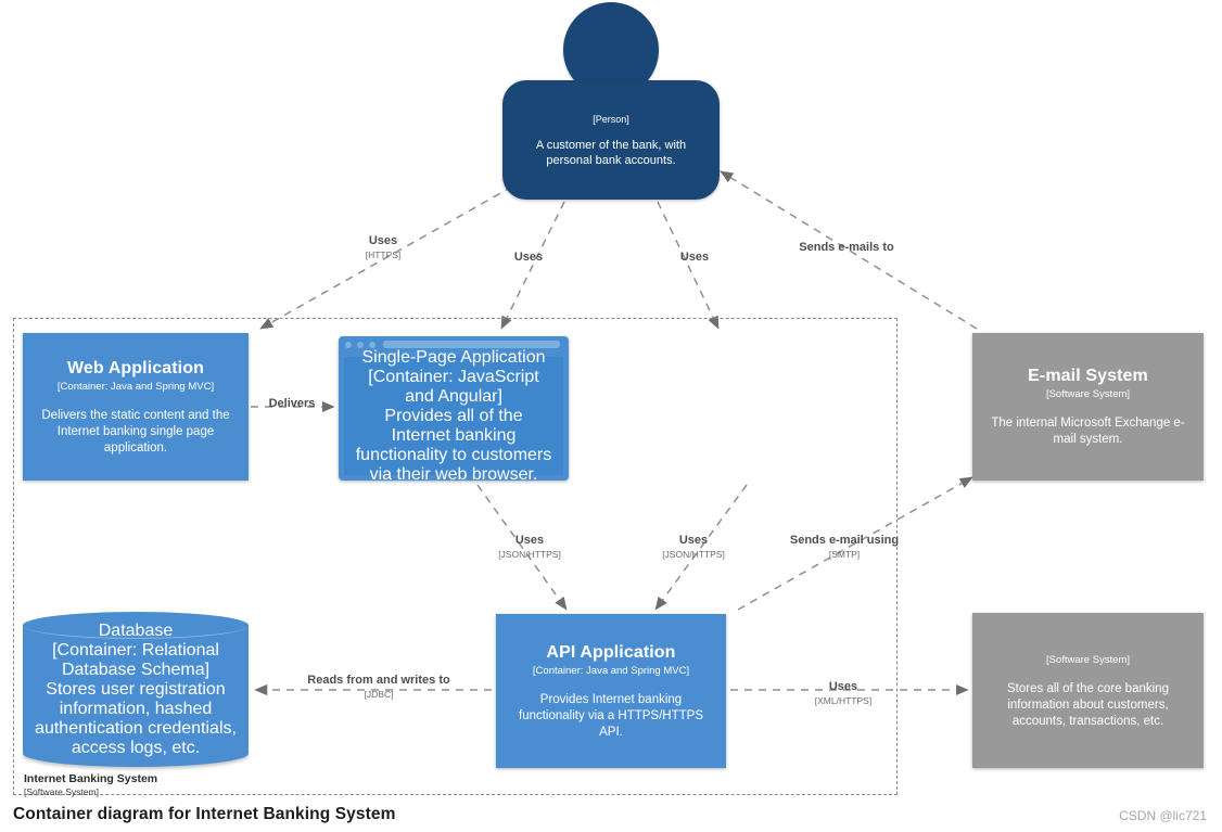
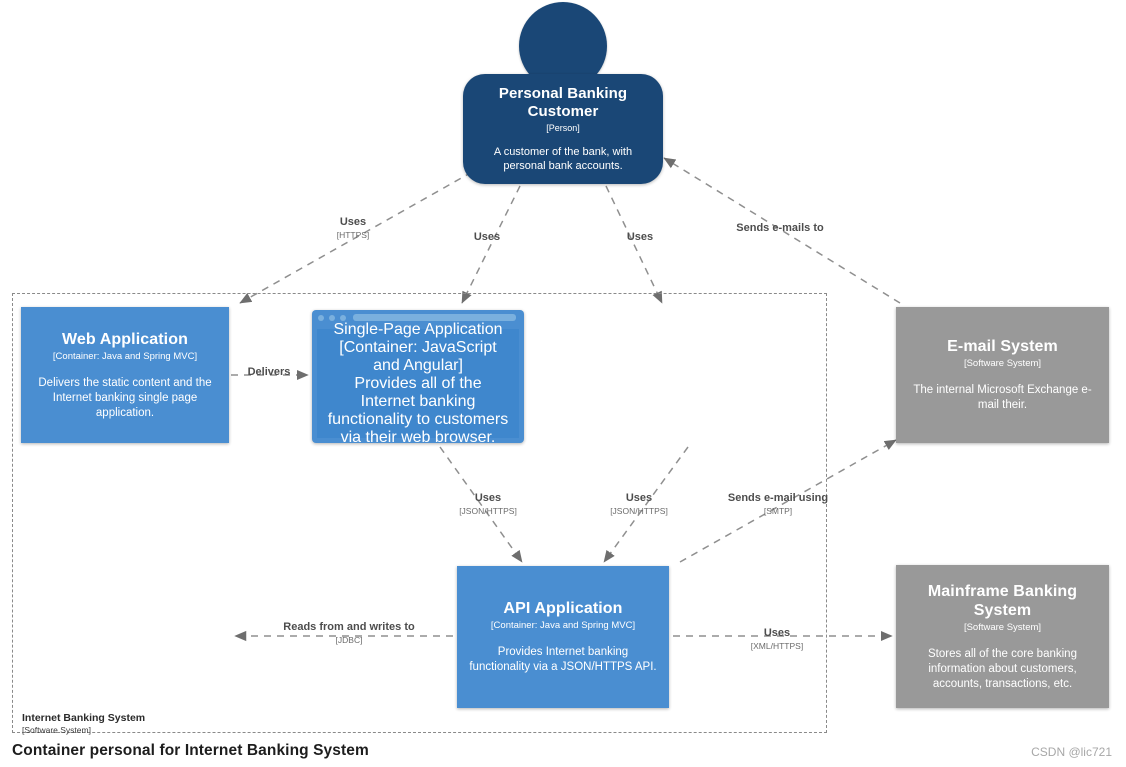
  Internet Banking System
  [Software System]
+ Personal Banking Customer
  [Person]
  A customer of the bank, with personal bank accounts.
  Web Application
  [Container: Java and Spring MVC]
  Delivers the static content and the Internet banking single page application.
  Single-Page Application
  [Container: JavaScript and Angular]
  Provides all of the Internet banking functionality to customers via their web browser.
- Database
- [Container: Relational Database Schema]
- Stores user registration information, hashed authentication credentials, access logs, etc.
  API Application
  [Container: Java and Spring MVC]
- Provides Internet banking functionality via a HTTPS/HTTPS API.
+ Provides Internet banking functionality via a JSON/HTTPS API.
  E-mail System
  [Software System]
- The internal Microsoft Exchange e-mail system.
+ The internal Microsoft Exchange e-mail their.
+ Mainframe Banking System
  [Software System]
  Stores all of the core banking information about customers, accounts, transactions, etc.
  Uses
  [HTTPS]
  Uses
  Uses
  Sends e-mails to
  Delivers
  Uses
  [JSON/HTTPS]
  Uses
  [JSON/HTTPS]
  Sends e-mail using
  [SMTP]
  Reads from and writes to
  [JDBC]
  Uses
  [XML/HTTPS]
- Container diagram for Internet Banking System
+ Container personal for Internet Banking System
  CSDN @lic721
